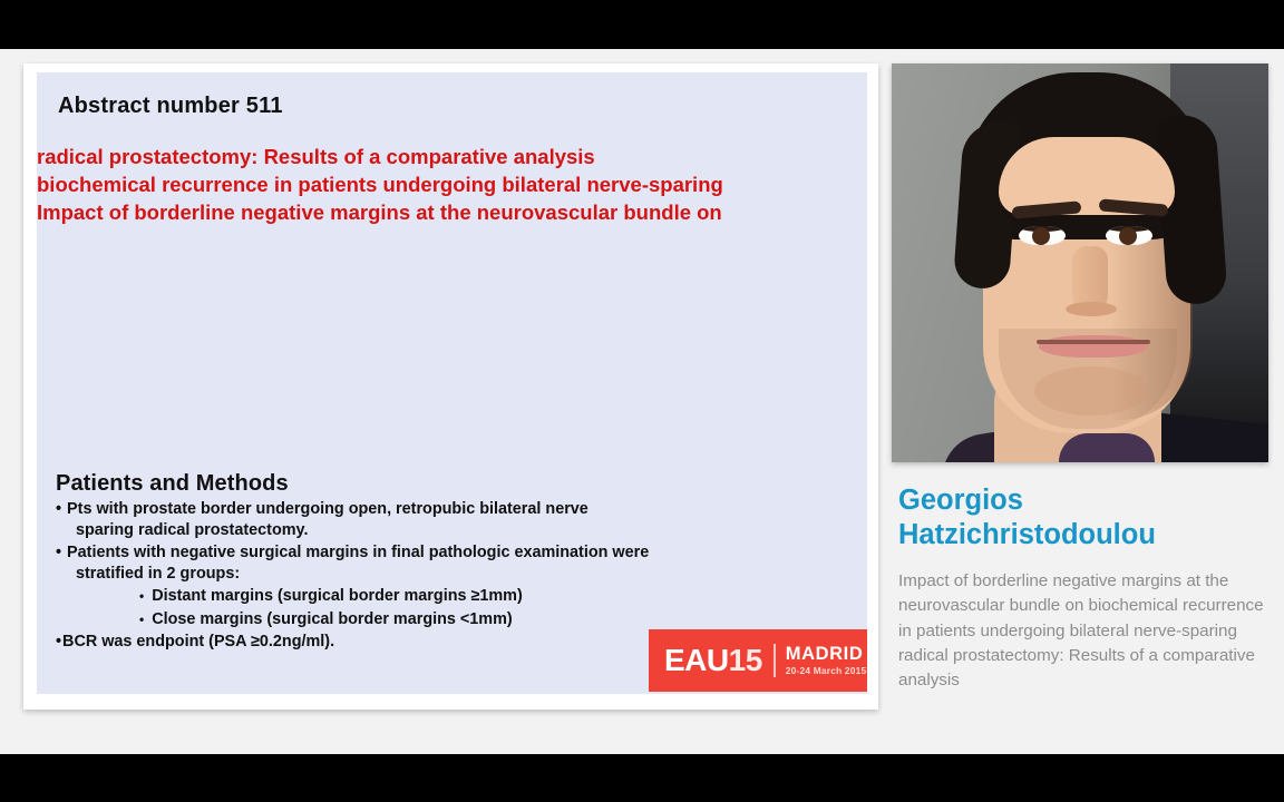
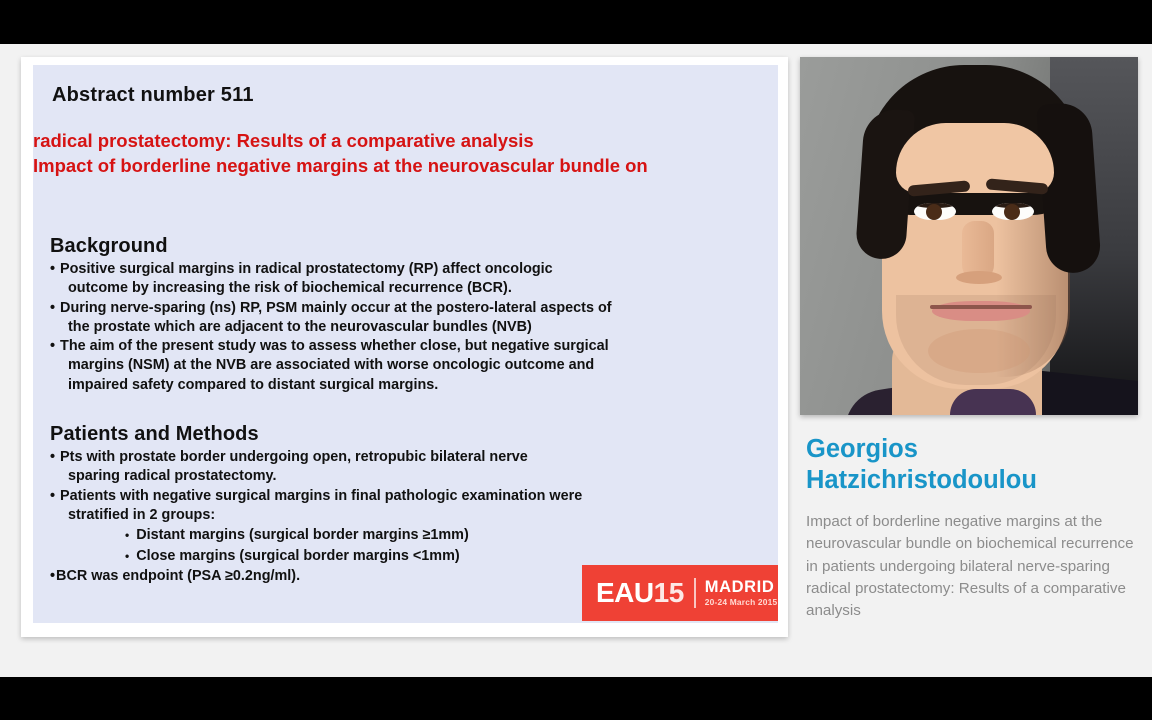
  Abstract number 511
  radical prostatectomy: Results of a comparative analysis
- biochemical recurrence in patients undergoing bilateral nerve-sparing
  Impact of borderline negative margins at the neurovascular bundle on
+ Background
+ Positive surgical margins in radical prostatectomy (RP) affect oncologic
+ outcome by increasing the risk of biochemical recurrence (BCR).
+ During nerve-sparing (ns) RP, PSM mainly occur at the postero-lateral aspects of
+ the prostate which are adjacent to the neurovascular bundles (NVB)
+ The aim of the present study was to assess whether close, but negative surgical
+ margins (NSM) at the NVB are associated with worse oncologic outcome and
+ impaired safety compared to distant surgical margins.
  Patients and Methods
  Pts with prostate border undergoing open, retropubic bilateral nerve
  sparing radical prostatectomy.
  Patients with negative surgical margins in final pathologic examination were
  stratified in 2 groups:
  Distant margins (surgical border margins ≥1mm)
  Close margins (surgical border margins <1mm)
  BCR was endpoint (PSA ≥0.2ng/ml).
  EAU15
  MADRID
  20-24 March 2015
  Georgios
  Hatzichristodoulou
  Impact of borderline negative margins at the neurovascular bundle on biochemical recurrence in patients undergoing bilateral nerve-sparing radical prostatectomy: Results of a comparative analysis
